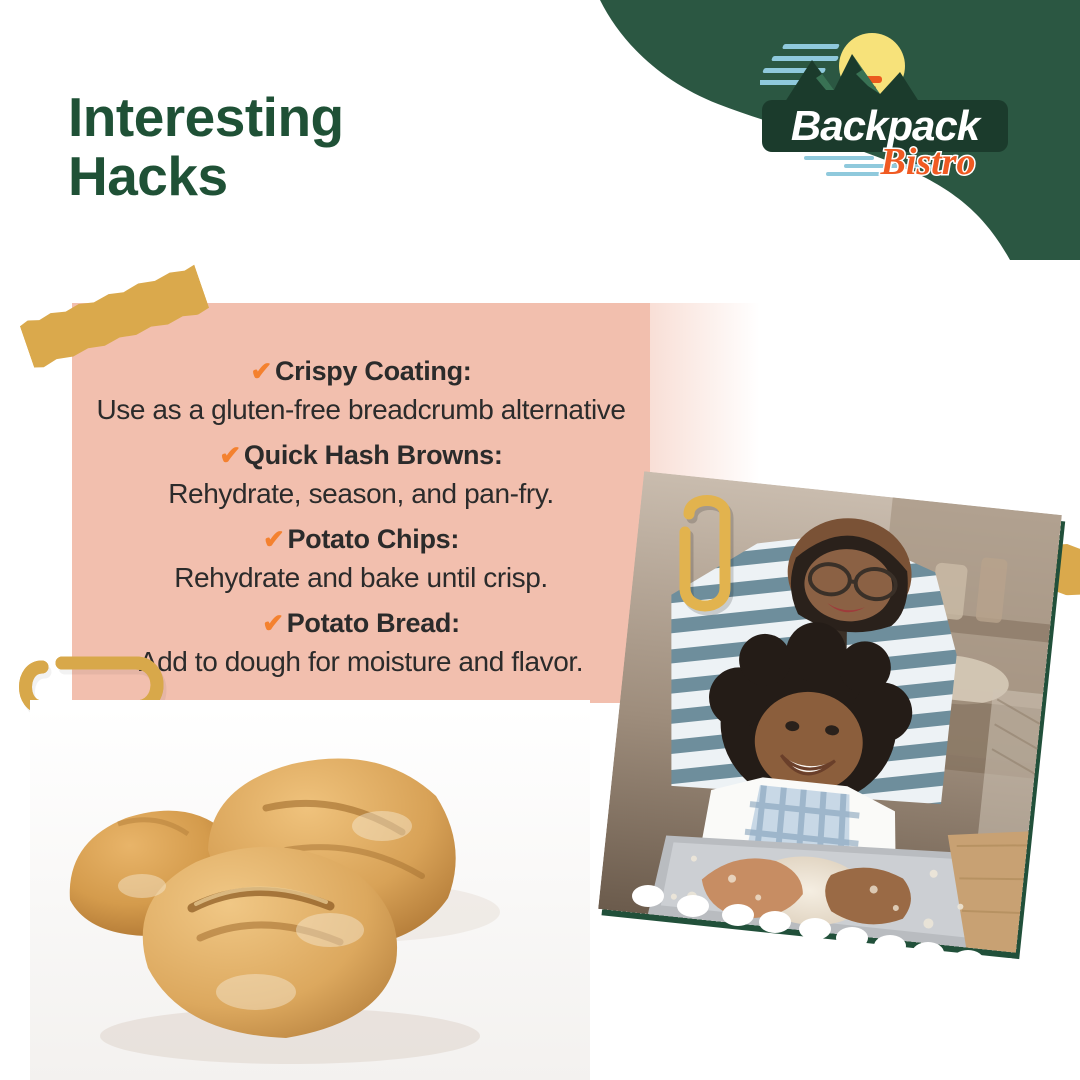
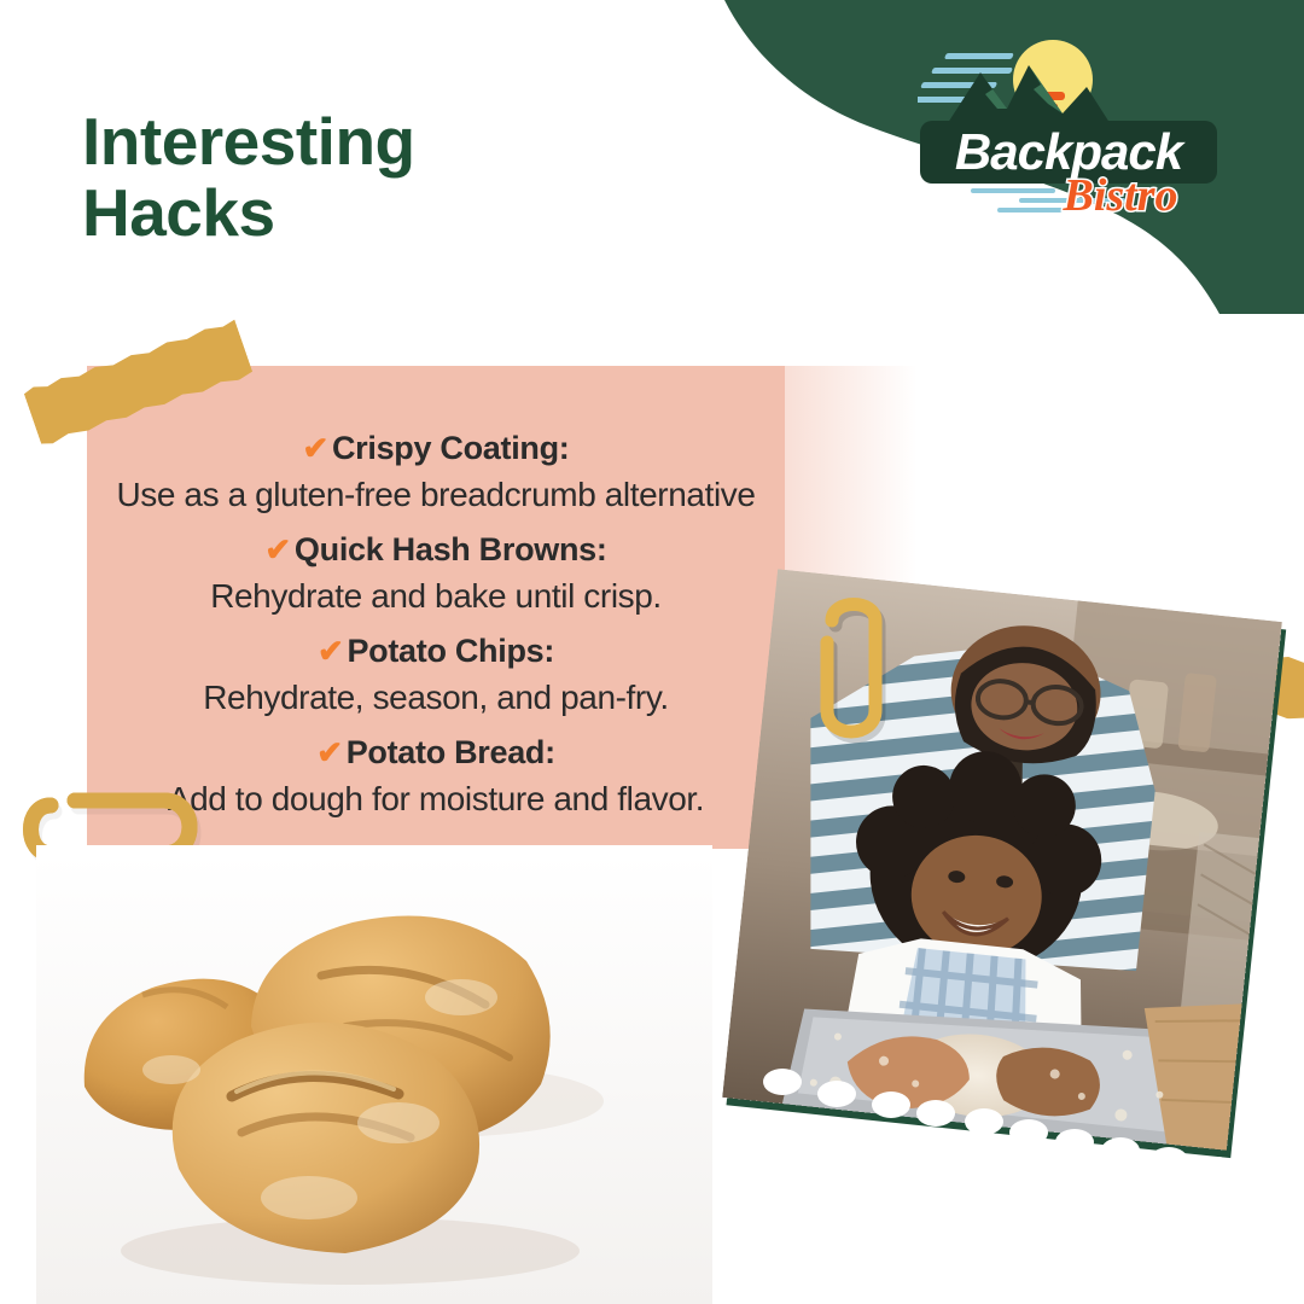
  Backpack
  Bistro
  Interesting
  Hacks
  ✔Crispy Coating:
  Use as a gluten-free breadcrumb alternative
  ✔Quick Hash Browns:
- Rehydrate, season, and pan-fry.
+ Rehydrate and bake until crisp.
  ✔Potato Chips:
- Rehydrate and bake until crisp.
+ Rehydrate, season, and pan-fry.
  ✔Potato Bread:
  dd to dough for moisture and flavor.
